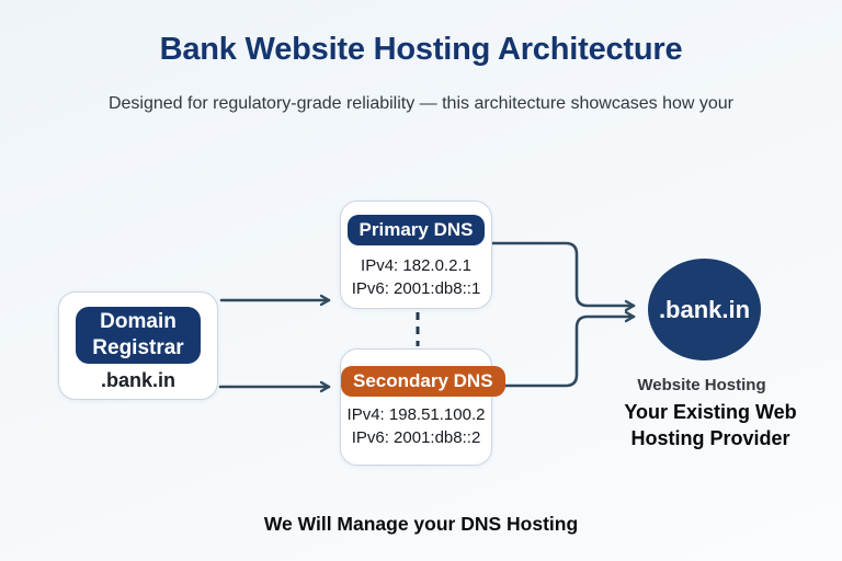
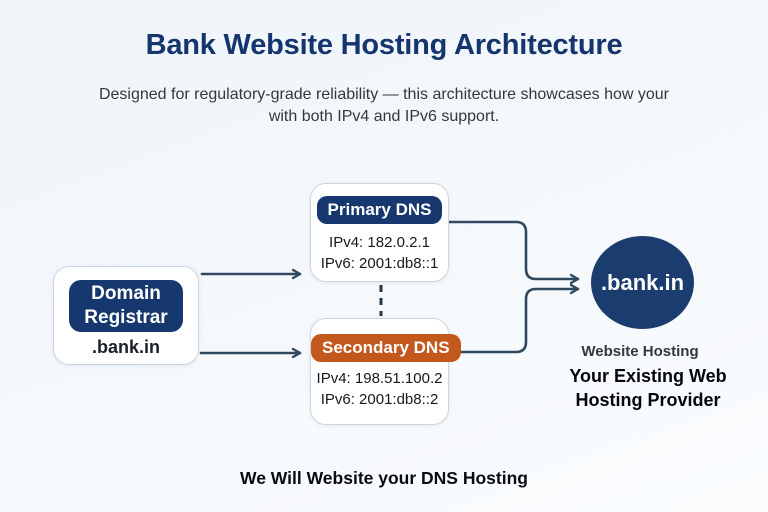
  Bank Website Hosting Architecture
  Designed for regulatory-grade reliability — this architecture showcases how your
+ with both IPv4 and IPv6 support.
  Domain Registrar
  .bank.in
  Primary DNS
  IPv4: 182.0.2.1
  IPv6: 2001:db8::1
  Secondary DNS
  IPv4: 198.51.100.2
  IPv6: 2001:db8::2
  .bank.in
  Website Hosting
  Your Existing Web
  Hosting Provider
- We Will Manage your DNS Hosting
+ We Will Website your DNS Hosting
